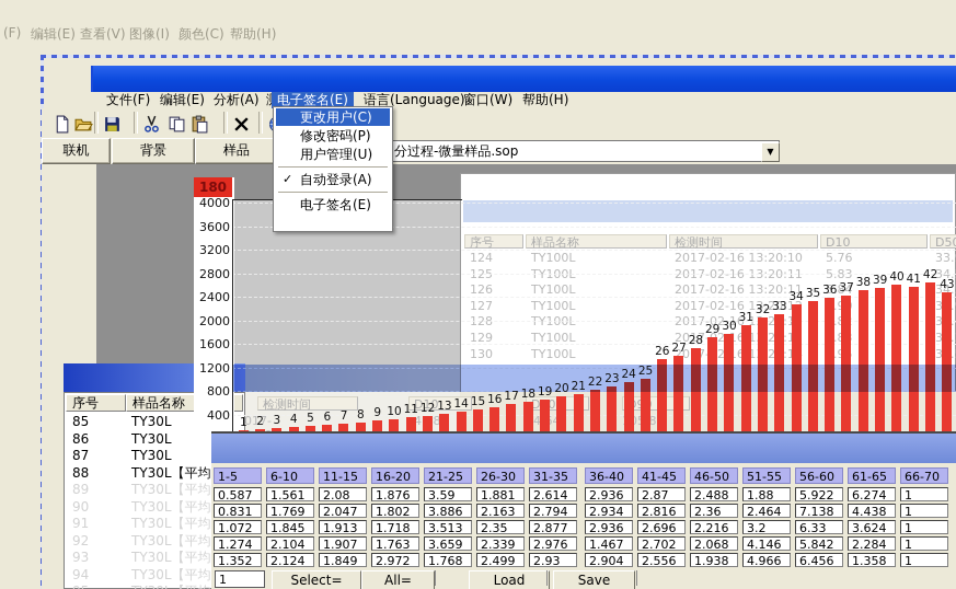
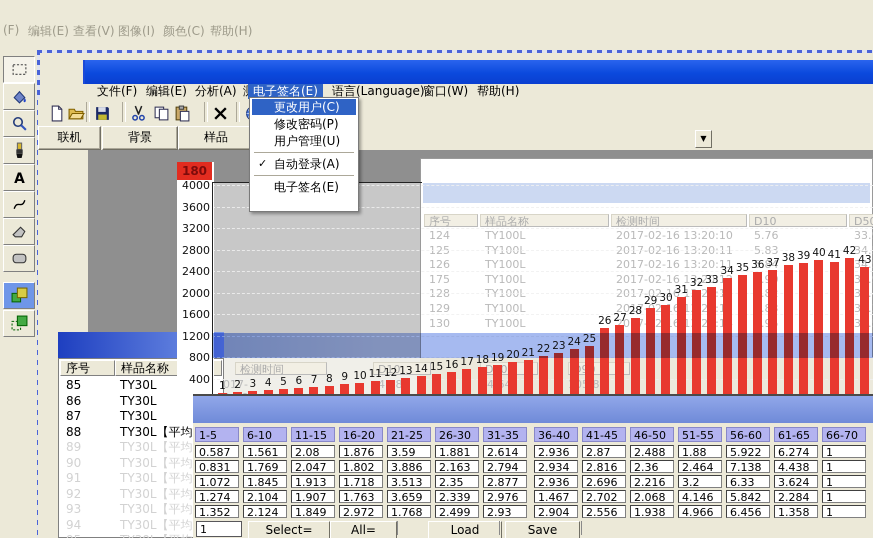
  (F)
  编辑(E)
  查看(V)
  图像(I)
  颜色(C)
  帮助(H)
+ A
  文件(F)
  编辑(E)
  分析(A)
  电子签名(E)
  语言(Language)
  窗口(W)
  帮助(H)
  联机
  背景
  样品
- 分过程-微量样品.sop
  ▼
  序号
  样品名称
  检测时间
  D10
  124
  TY100L
  2017-02-16 13:20:10
  5.76
  125
  TY100L
  2017-02-16 13:20:11
  5.83
  126
  TY100L
  2017-02-16 13:20:11
  5.84
- 127
+ 175
  TY100L
  2017-02-16 13:20:
  128
  TY100L
  2017-02-16 12:
  129
  TY100L
  130
  TY100L
  检测时间
  D10
  序号
  样品名称
  85
  TY30L
  86
  TY30L
  87
  TY30L
  88
  TY30L【平均
  89
  TY30L【平均
  90
  TY30L【平均
  91
  TY30L【平均
  92
  TY30L【平均
  93
  TY30L【平均
  94
  TY30L【平均
  180
  4000
  3600
  3200
  2800
  2400
  2000
  1600
  1200
  800
  400
  1
  2
  3
  4
  5
  6
  7
  8
  9
  10
  11
  12
  13
  14
  15
  16
  17
  18
  19
  20
  21
  22
  23
  24
  25
  26
  27
  28
  29
  30
  31
  32
  33
  34
  35
  36
  37
  38
  39
  40
  41
  42
  43
  1-5
  6-10
  11-15
  16-20
  21-25
  26-30
  31-35
  36-40
  41-45
  46-50
  51-55
  56-60
  61-65
  66-70
  0.587
  1.561
  2.08
  1.876
  3.59
  1.881
  2.614
  2.936
  2.87
  2.488
  1.88
  5.922
  6.274
  1
  0.831
  1.769
  2.047
  1.802
  3.886
  2.163
  2.794
  2.934
  2.816
  2.36
  2.464
  7.138
  4.438
  1
  1.072
  1.845
  1.913
  1.718
  3.513
  2.35
  2.877
  2.936
  2.696
  2.216
  3.2
  6.33
  3.624
  1
  1.274
  2.104
  1.907
  1.763
  3.659
  2.339
  2.976
  1.467
  2.702
  2.068
  4.146
  5.842
  2.284
  1
  1.352
  2.124
  1.849
  2.972
  1.768
  2.499
  2.93
  2.904
  2.556
  1.938
  4.966
  6.456
  1.358
  1
  1
  Select=
  All=
  Load
  Save
  更改用户(C)
  修改密码(P)
  用户管理(U)
  ✓
  自动登录(A)
  电子签名(E)
